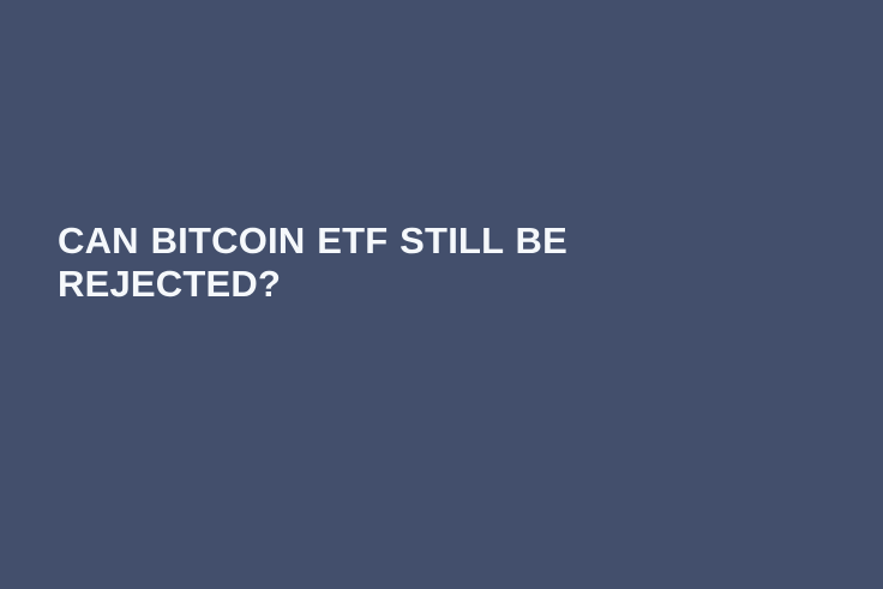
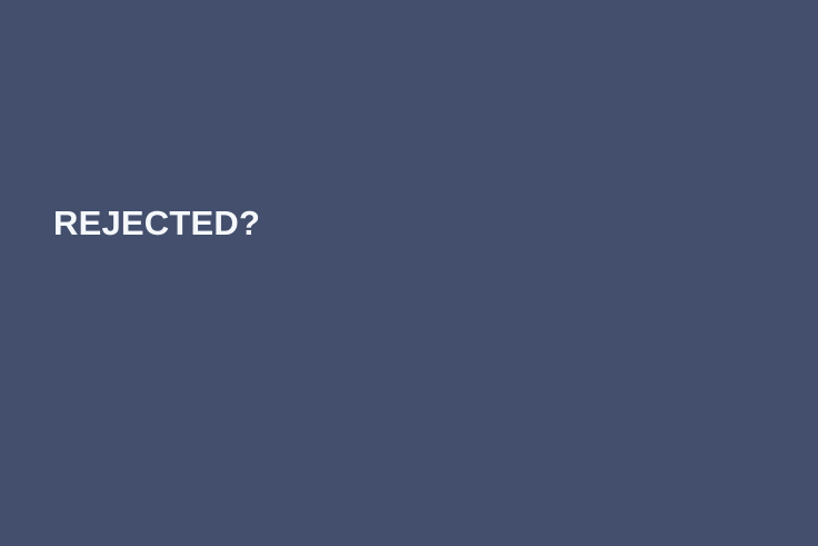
- CAN BITCOIN ETF STILL BE
  REJECTED?
